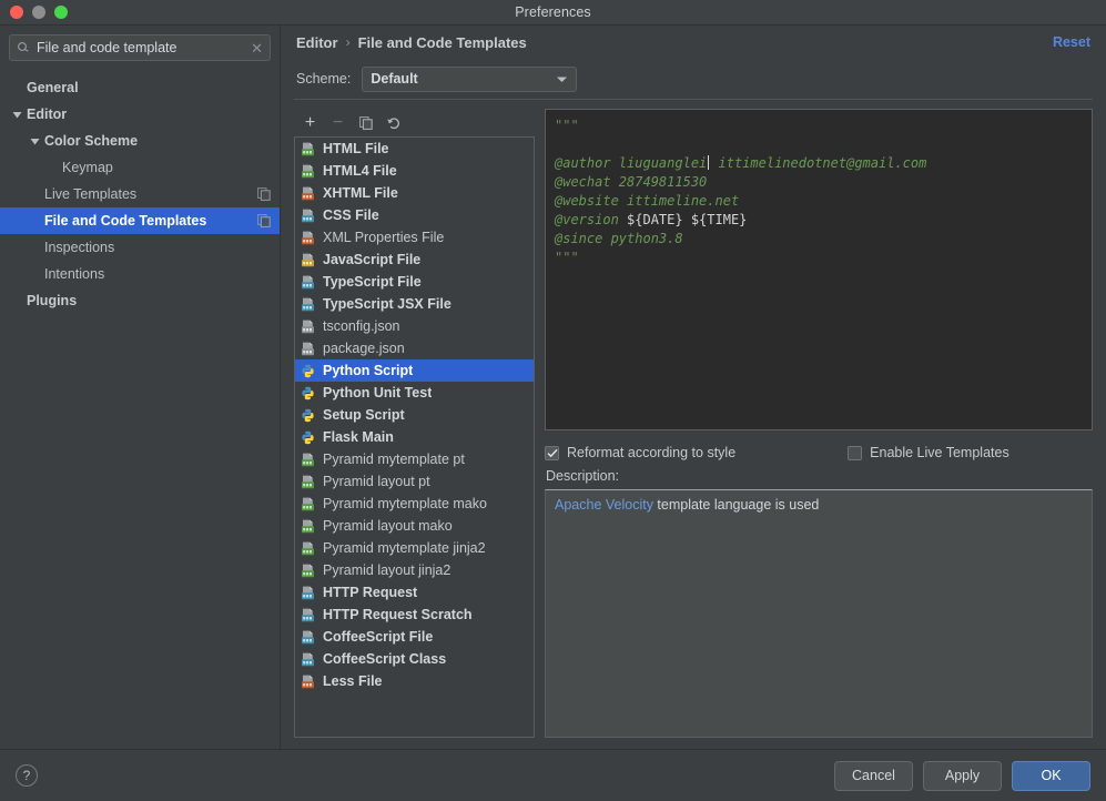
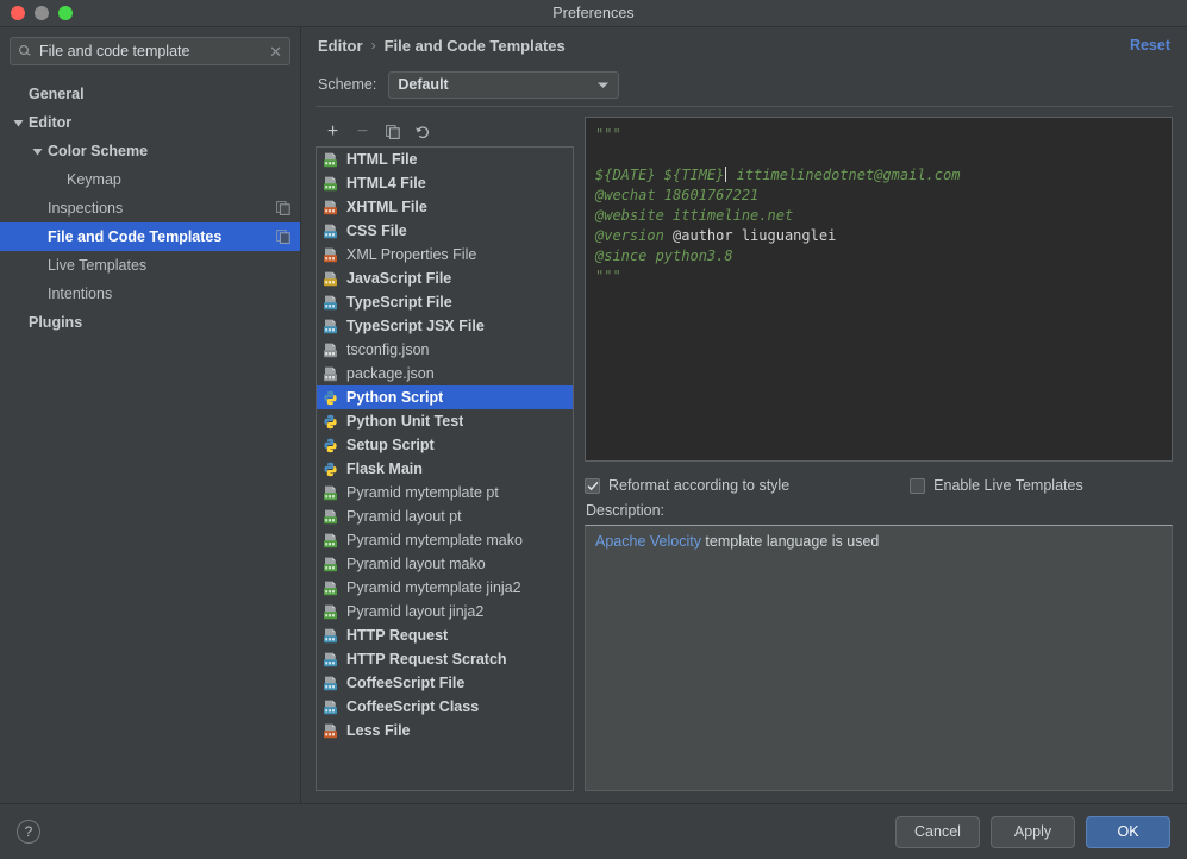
  Preferences
  File and code template
  ✕
  General
  Editor
  Color Scheme
  Keymap
- Live Templates
+ Inspections
  File and Code Templates
- Inspections
+ Live Templates
  Intentions
  Plugins
  Editor
  ›
  File and Code Templates
  Reset
  Scheme:
  Default
  +
  −
  HTML File
  HTML4 File
  XHTML File
  CSS File
  XML Properties File
  JavaScript File
  TypeScript File
  TypeScript JSX File
  tsconfig.json
  package.json
  Python Script
  Python Unit Test
  Setup Script
  Flask Main
  Pyramid mytemplate pt
  Pyramid layout pt
  Pyramid mytemplate mako
  Pyramid layout mako
  Pyramid mytemplate jinja2
  Pyramid layout jinja2
  HTTP Request
  HTTP Request Scratch
  CoffeeScript File
  CoffeeScript Class
  Less File
  """
- @author liuguanglei ittimelinedotnet@gmail.com
+ ${DATE} ${TIME} ittimelinedotnet@gmail.com
- @wechat 28749811530
+ @wechat 18601767221
  @website ittimeline.net
- @version ${DATE} ${TIME}
+ @version @author liuguanglei
  @since python3.8
  """
  Reformat according to style
  Enable Live Templates
  Description:
  Apache Velocity template language is used
  ?
  Cancel
  Apply
  OK
